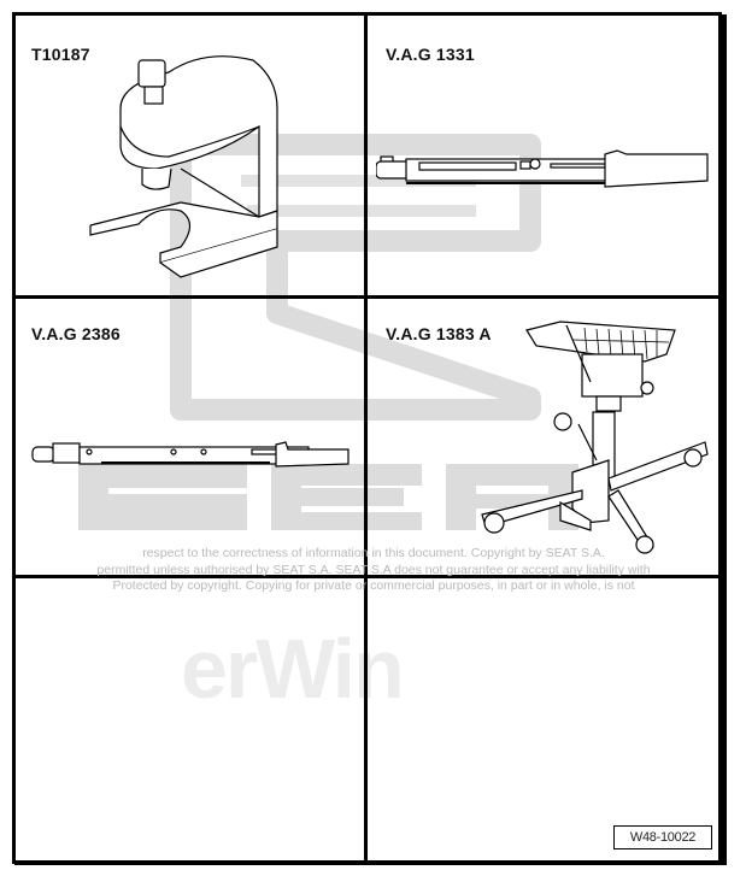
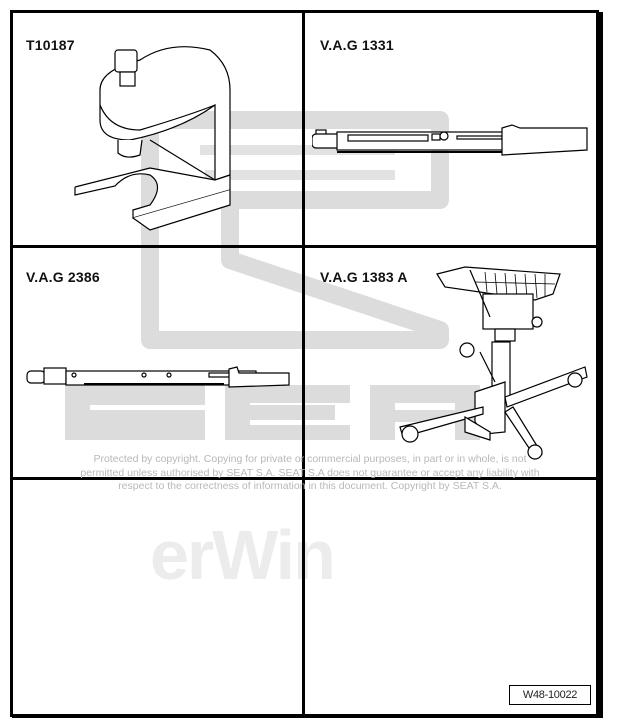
  erWin
  T10187
  V.A.G 1331
  V.A.G 2386
  V.A.G 1383 A
- respect to the correctness of information in this document. Copyright by SEAT S.A.
+ Protected by copyright. Copying for private or commercial purposes, in part or in whole, is not
  permitted unless authorised by SEAT S.A. SEAT S.A does not guarantee or accept any liability with
- Protected by copyright. Copying for private or commercial purposes, in part or in whole, is not
+ respect to the correctness of information in this document. Copyright by SEAT S.A.
  W48-10022
